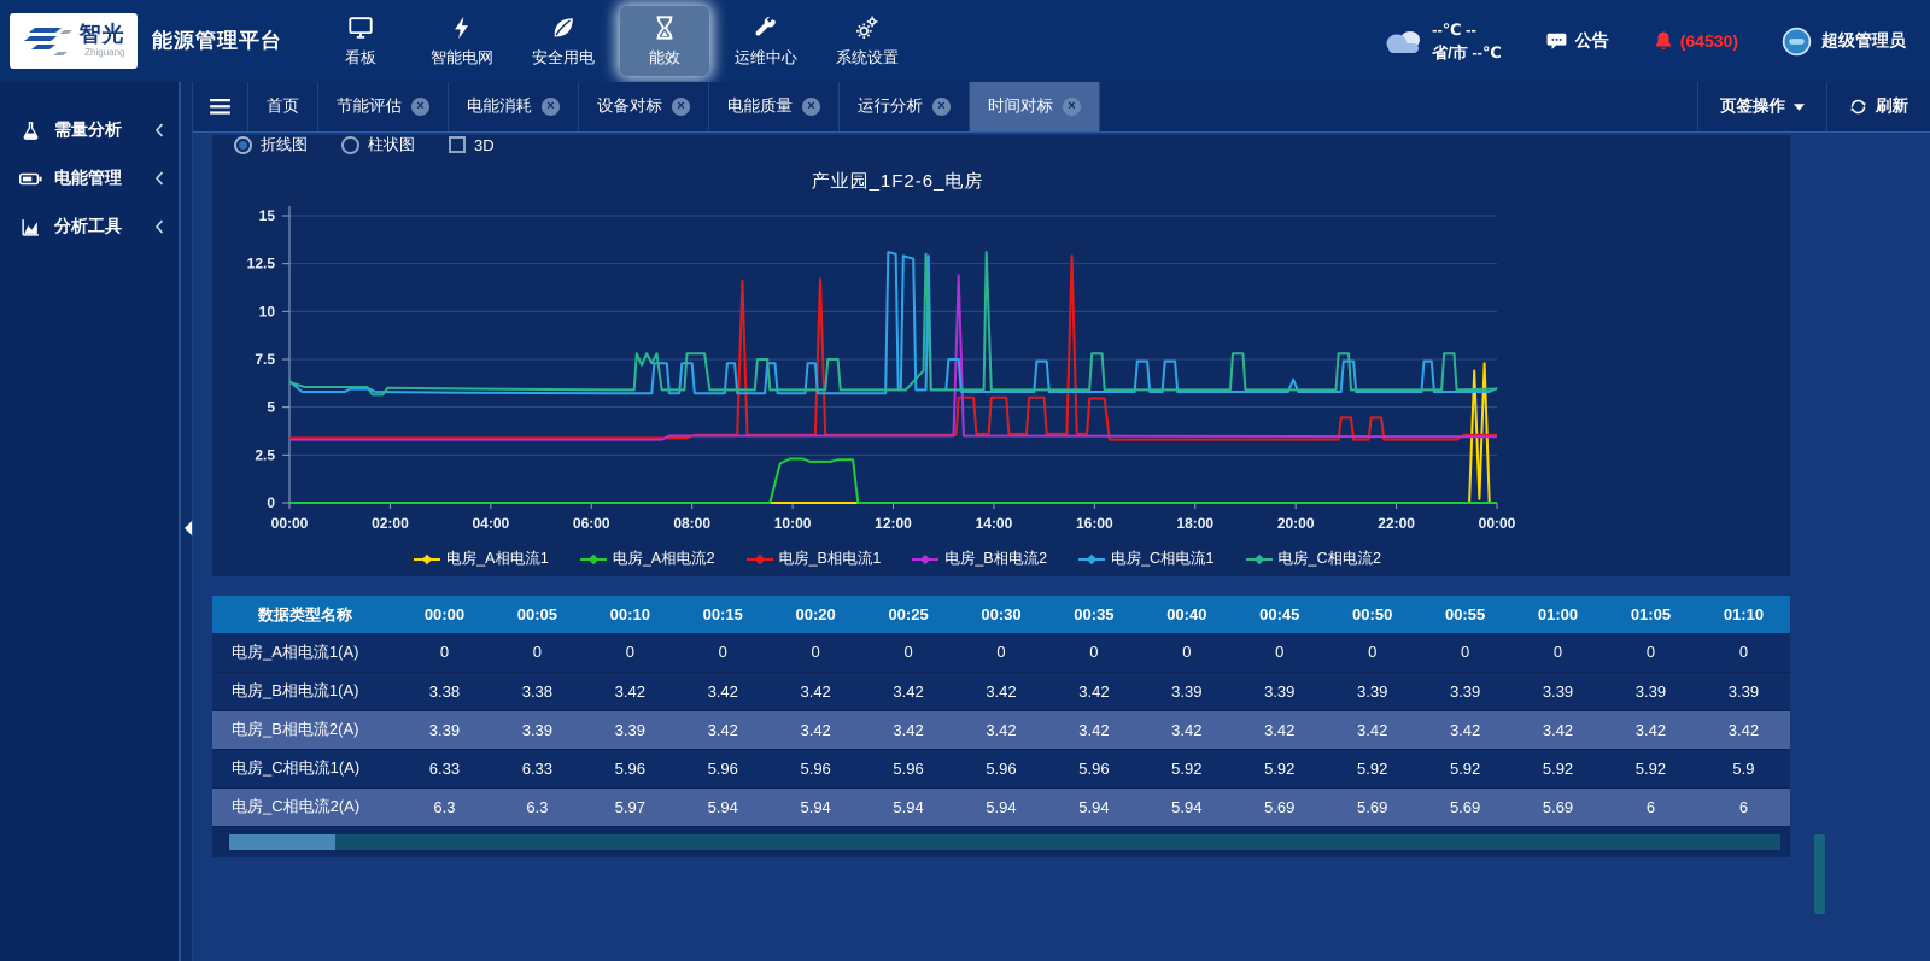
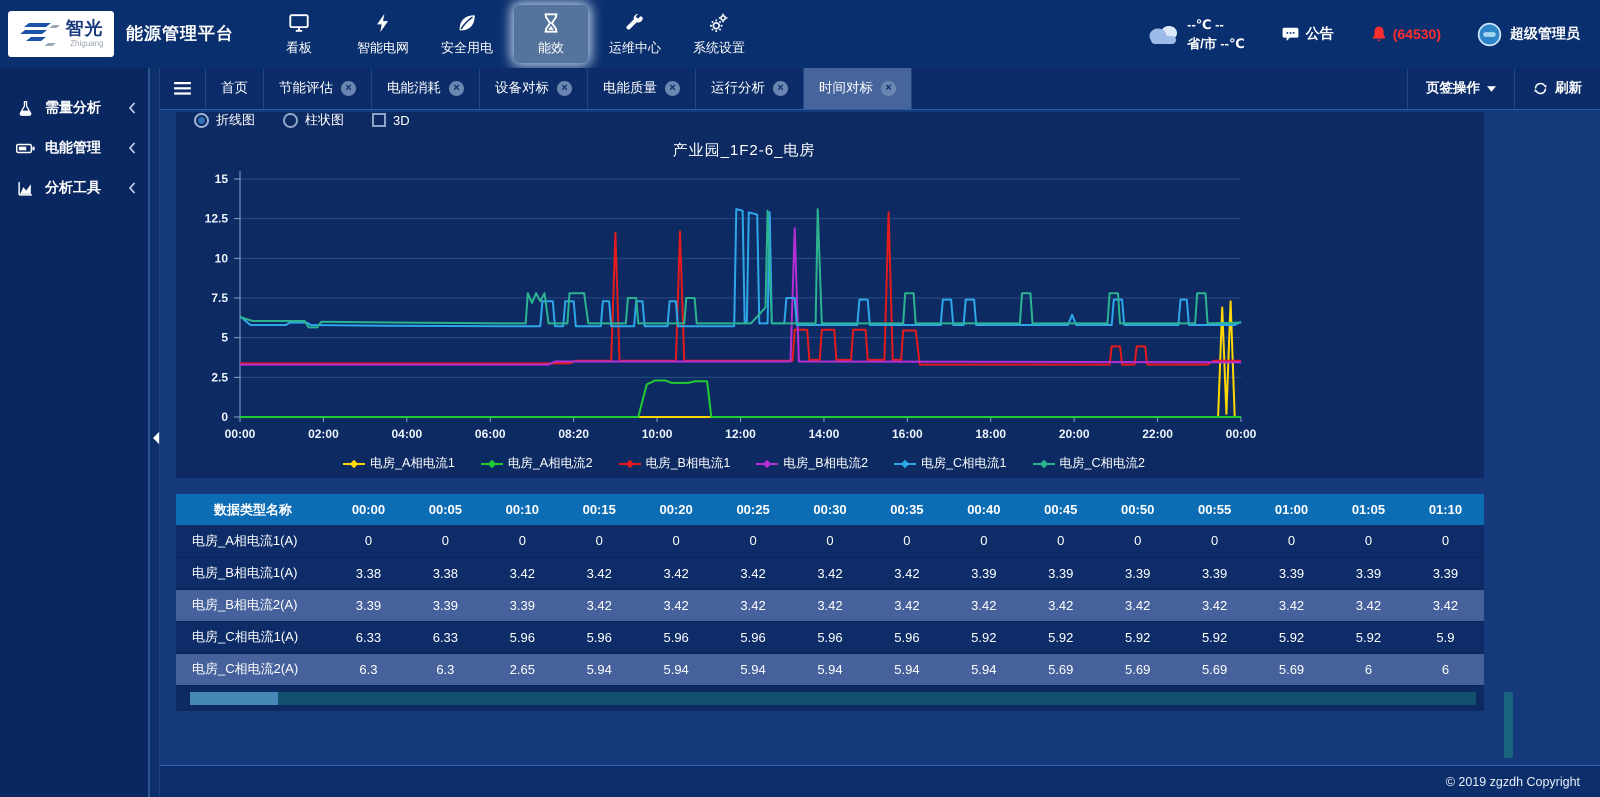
  智光
  Zhiguang
  能源管理平台
  看板
  智能电网
  安全用电
  能效
  运维中心
  系统设置
  --℃ --
  省/市 --℃
  公告
  (64530)
  超级管理员
  需量分析
  电能管理
  分析工具
  首页
  节能评估
  ×
  电能消耗
  ×
  设备对标
  ×
  电能质量
  ×
  运行分析
  ×
  时间对标
  ×
  页签操作
  刷新
  折线图
  柱状图
  3D
  产业园_1F2-6_电房
  0
  2.5
  5
  7.5
  10
  12.5
  15
  00:00
  02:00
  04:00
  06:00
- 08:00
+ 08:20
  10:00
  12:00
  14:00
  16:00
  18:00
  20:00
  22:00
  00:00
  电房_A相电流1
  电房_A相电流2
  电房_B相电流1
  电房_B相电流2
  电房_C相电流1
  电房_C相电流2
  数据类型名称	00:00	00:05	00:10	00:15	00:20	00:25	00:30	00:35	00:40	00:45	00:50	00:55	01:00	01:05	01:10
  电房_A相电流1(A)	0	0	0	0	0	0	0	0	0	0	0	0	0	0	0
  电房_B相电流1(A)	3.38	3.38	3.42	3.42	3.42	3.42	3.42	3.42	3.39	3.39	3.39	3.39	3.39	3.39	3.39
  电房_B相电流2(A)	3.39	3.39	3.39	3.42	3.42	3.42	3.42	3.42	3.42	3.42	3.42	3.42	3.42	3.42	3.42
  电房_C相电流1(A)	6.33	6.33	5.96	5.96	5.96	5.96	5.96	5.96	5.92	5.92	5.92	5.92	5.92	5.92	5.9
- 电房_C相电流2(A)	6.3	6.3	5.97	5.94	5.94	5.94	5.94	5.94	5.94	5.69	5.69	5.69	5.69	6	6
+ 电房_C相电流2(A)	6.3	6.3	2.65	5.94	5.94	5.94	5.94	5.94	5.94	5.69	5.69	5.69	5.69	6	6
+ © 2019 zgzdh Copyright
